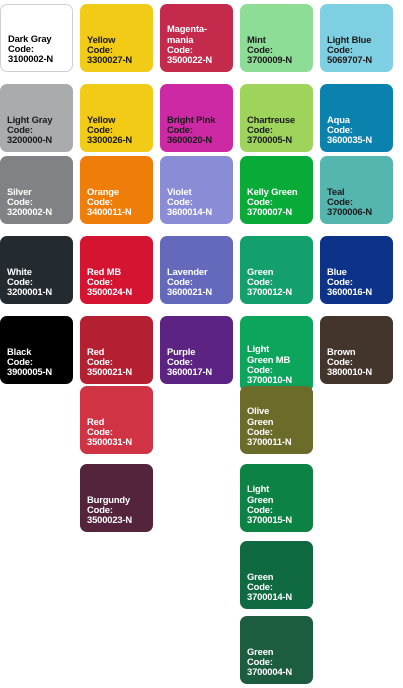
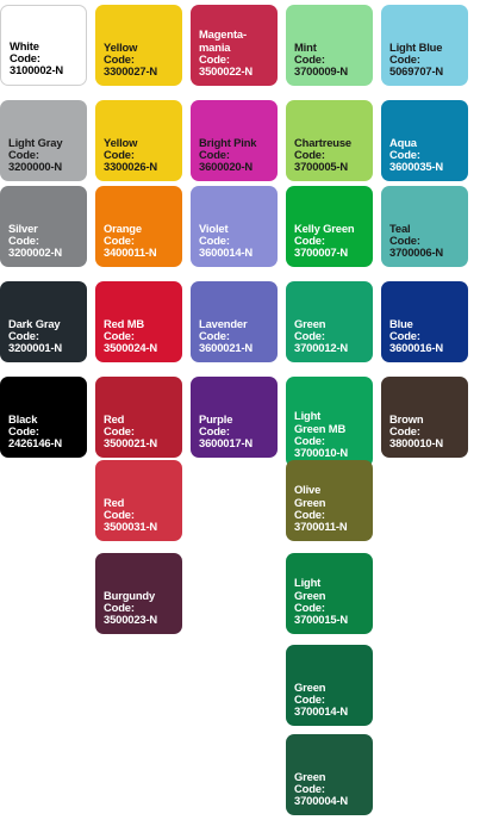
- Dark Gray
+ White
  Code:
  3100002-N
  Yellow
  Code:
  3300027-N
  Magenta-
  mania
  Code:
  3500022-N
  Mint
  Code:
  3700009-N
  Light Blue
  Code:
  5069707-N
  Light Gray
  Code:
  3200000-N
  Yellow
  Code:
  3300026-N
  Bright Pink
  Code:
  3600020-N
  Chartreuse
  Code:
  3700005-N
  Aqua
  Code:
  3600035-N
  Silver
  Code:
  3200002-N
  Orange
  Code:
  3400011-N
  Violet
  Code:
  3600014-N
  Kelly Green
  Code:
  3700007-N
  Teal
  Code:
  3700006-N
- White
+ Dark Gray
  Code:
  3200001-N
  Red MB
  Code:
  3500024-N
  Lavender
  Code:
  3600021-N
  Green
  Code:
  3700012-N
  Blue
  Code:
  3600016-N
  Black
  Code:
- 3900005-N
+ 2426146-N
  Red
  Code:
  3500021-N
  Purple
  Code:
  3600017-N
  Light
  Green MB
  Code:
  3700010-N
  Brown
  Code:
  3800010-N
  Red
  Code:
  3500031-N
  Olive
  Green
  Code:
  3700011-N
  Burgundy
  Code:
  3500023-N
  Light
  Green
  Code:
  3700015-N
  Green
  Code:
  3700014-N
  Green
  Code:
  3700004-N
